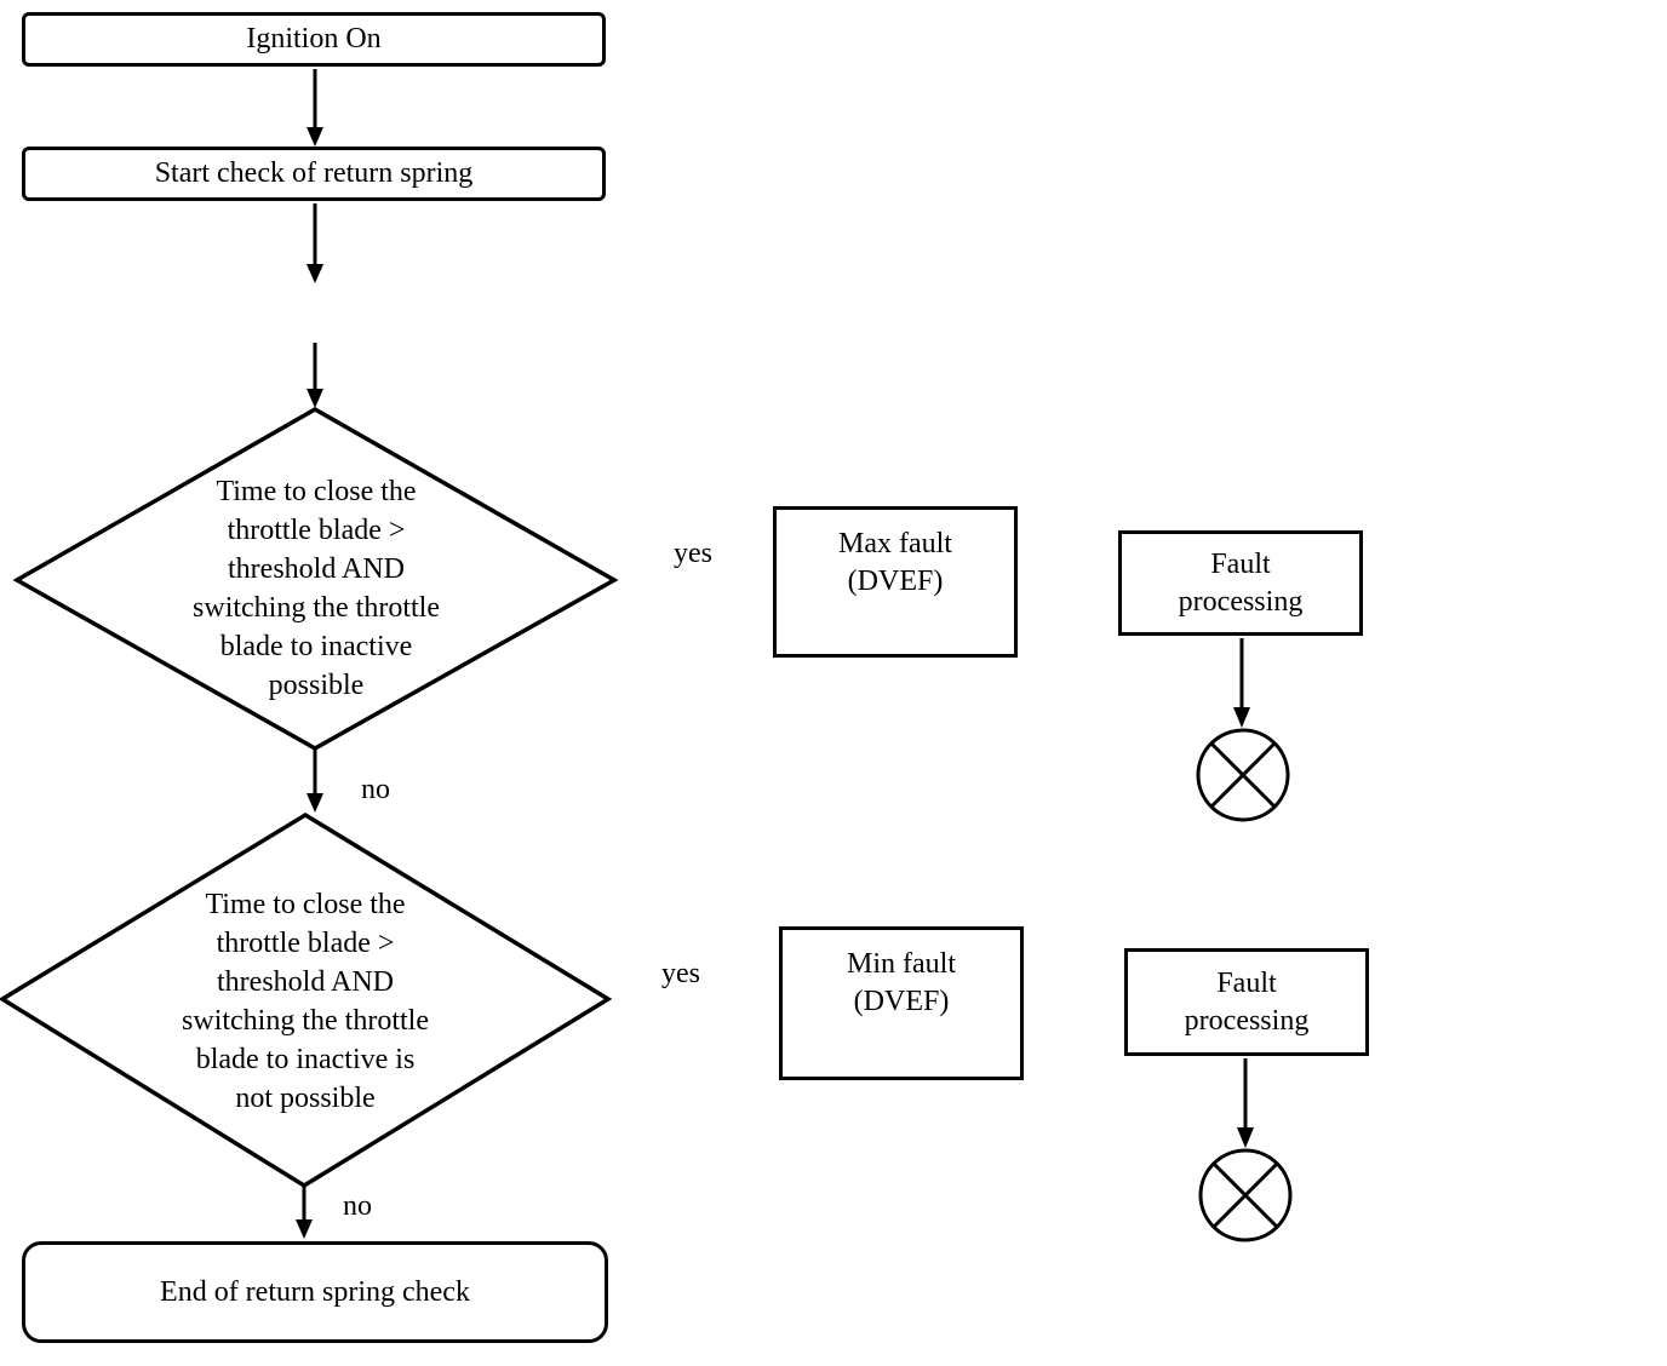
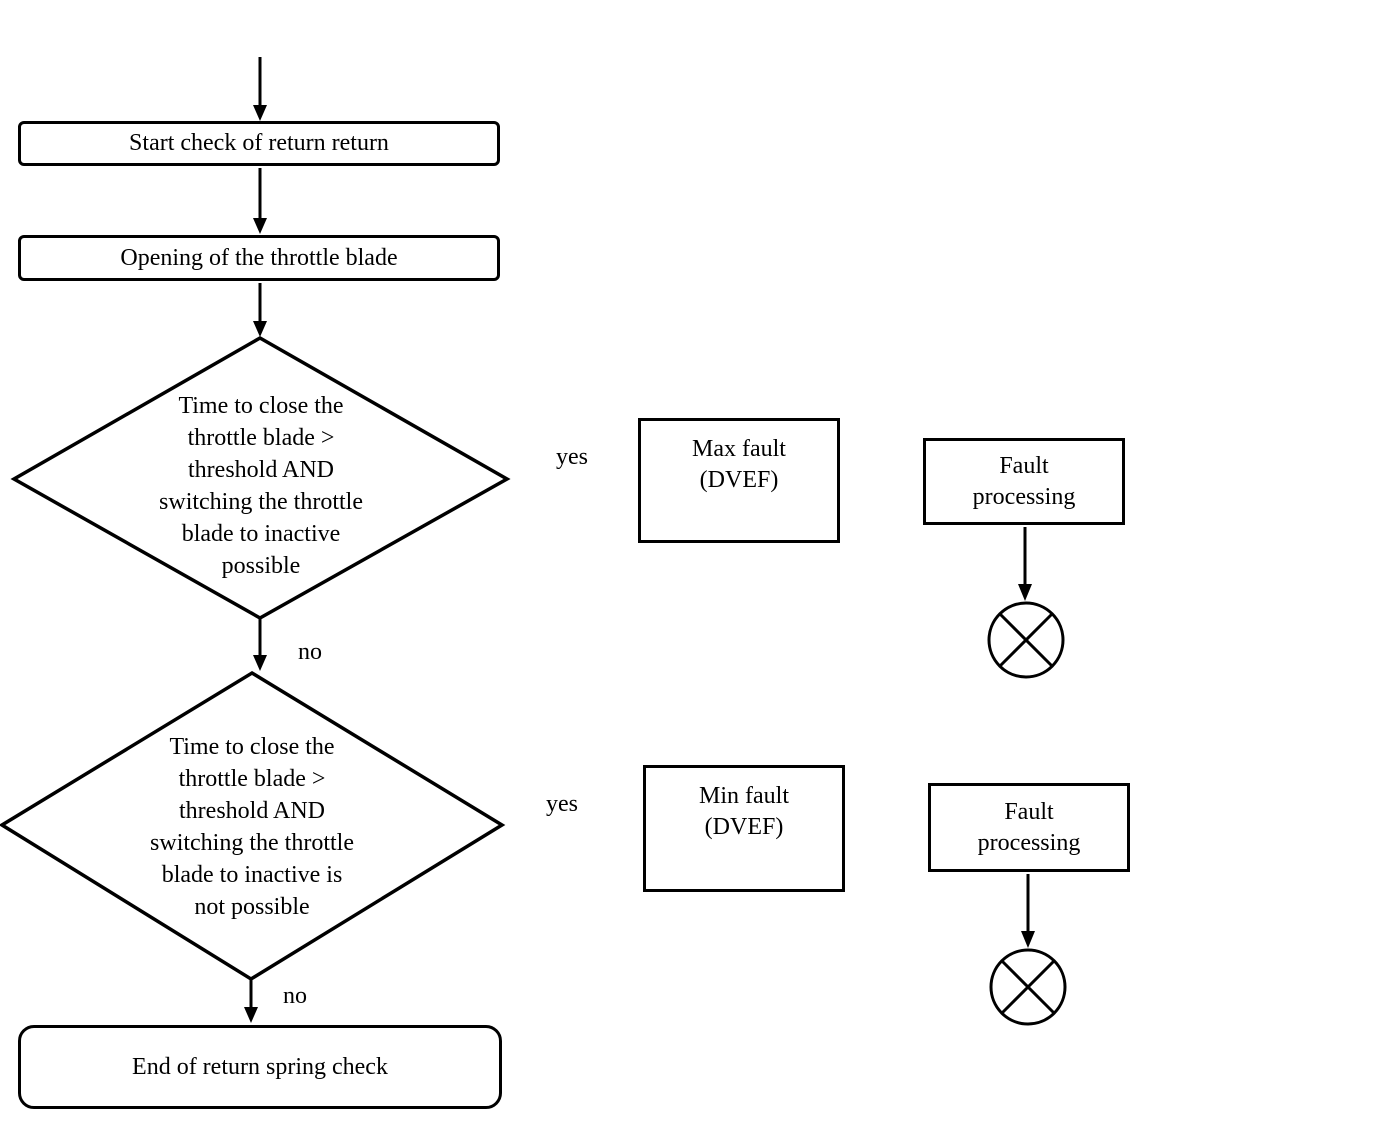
- Ignition On
- Start check of return spring
+ Start check of return return
+ Opening of the throttle blade
  Max fault
  (DVEF)
  Fault
  processing
  Min fault
  (DVEF)
  Fault
  processing
  End of return spring check
  Time to close the
  throttle blade >
  threshold AND
  switching the throttle
  blade to inactive
  possible
  Time to close the
  throttle blade >
  threshold AND
  switching the throttle
  blade to inactive is
  not possible
  yes
  no
  yes
  no
